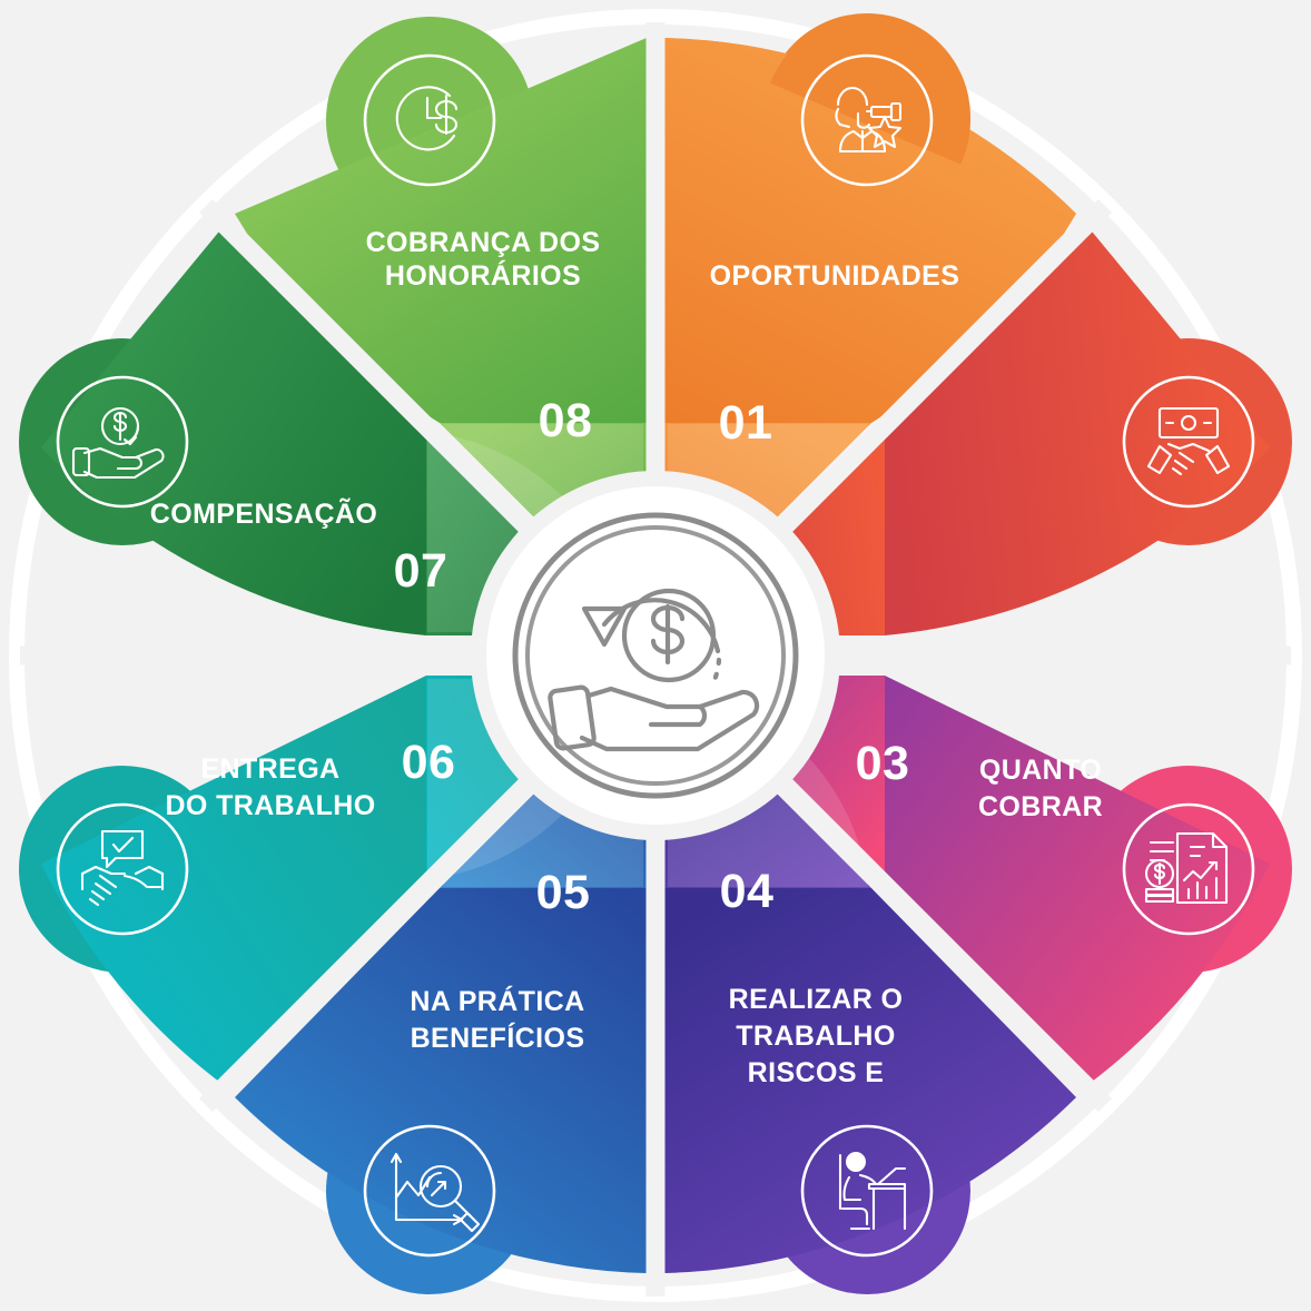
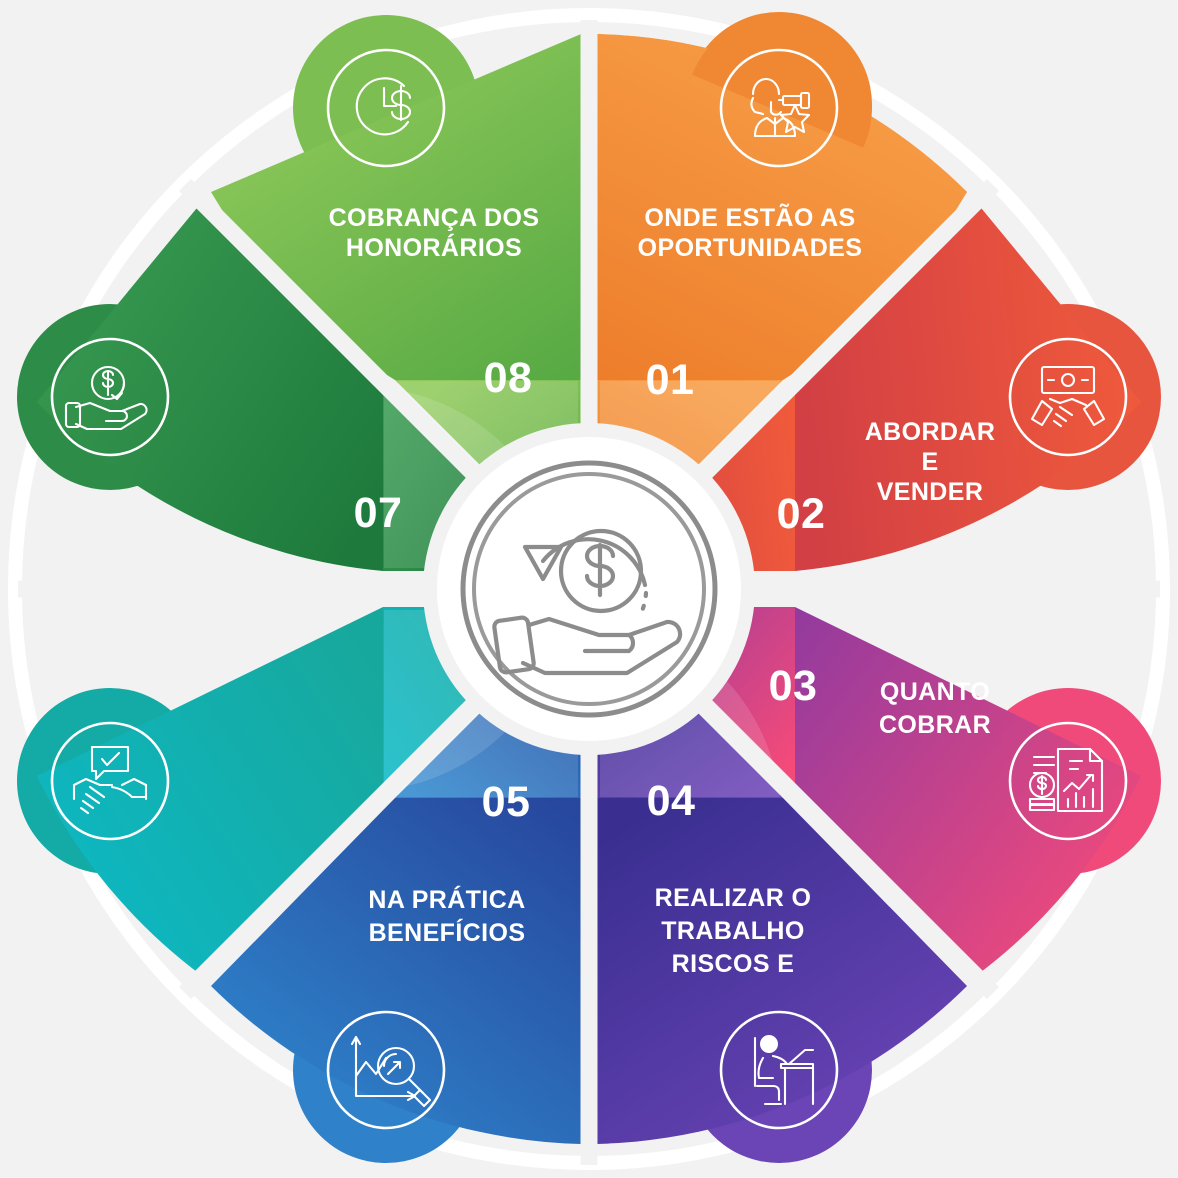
+ ONDE ESTÃO AS
  OPORTUNIDADES
  01
+ ABORDAR
+ E
+ VENDER
+ 02
  QUANTO
  COBRAR
  03
  REALIZAR O
  TRABALHO
  RISCOS E
  04
  NA PRÁTICA
  BENEFÍCIOS
  05
- ENTREGA
- DO TRABALHO
- 06
- COMPENSAÇÃO
  07
  COBRANÇA DOS
  HONORÁRIOS
  08
